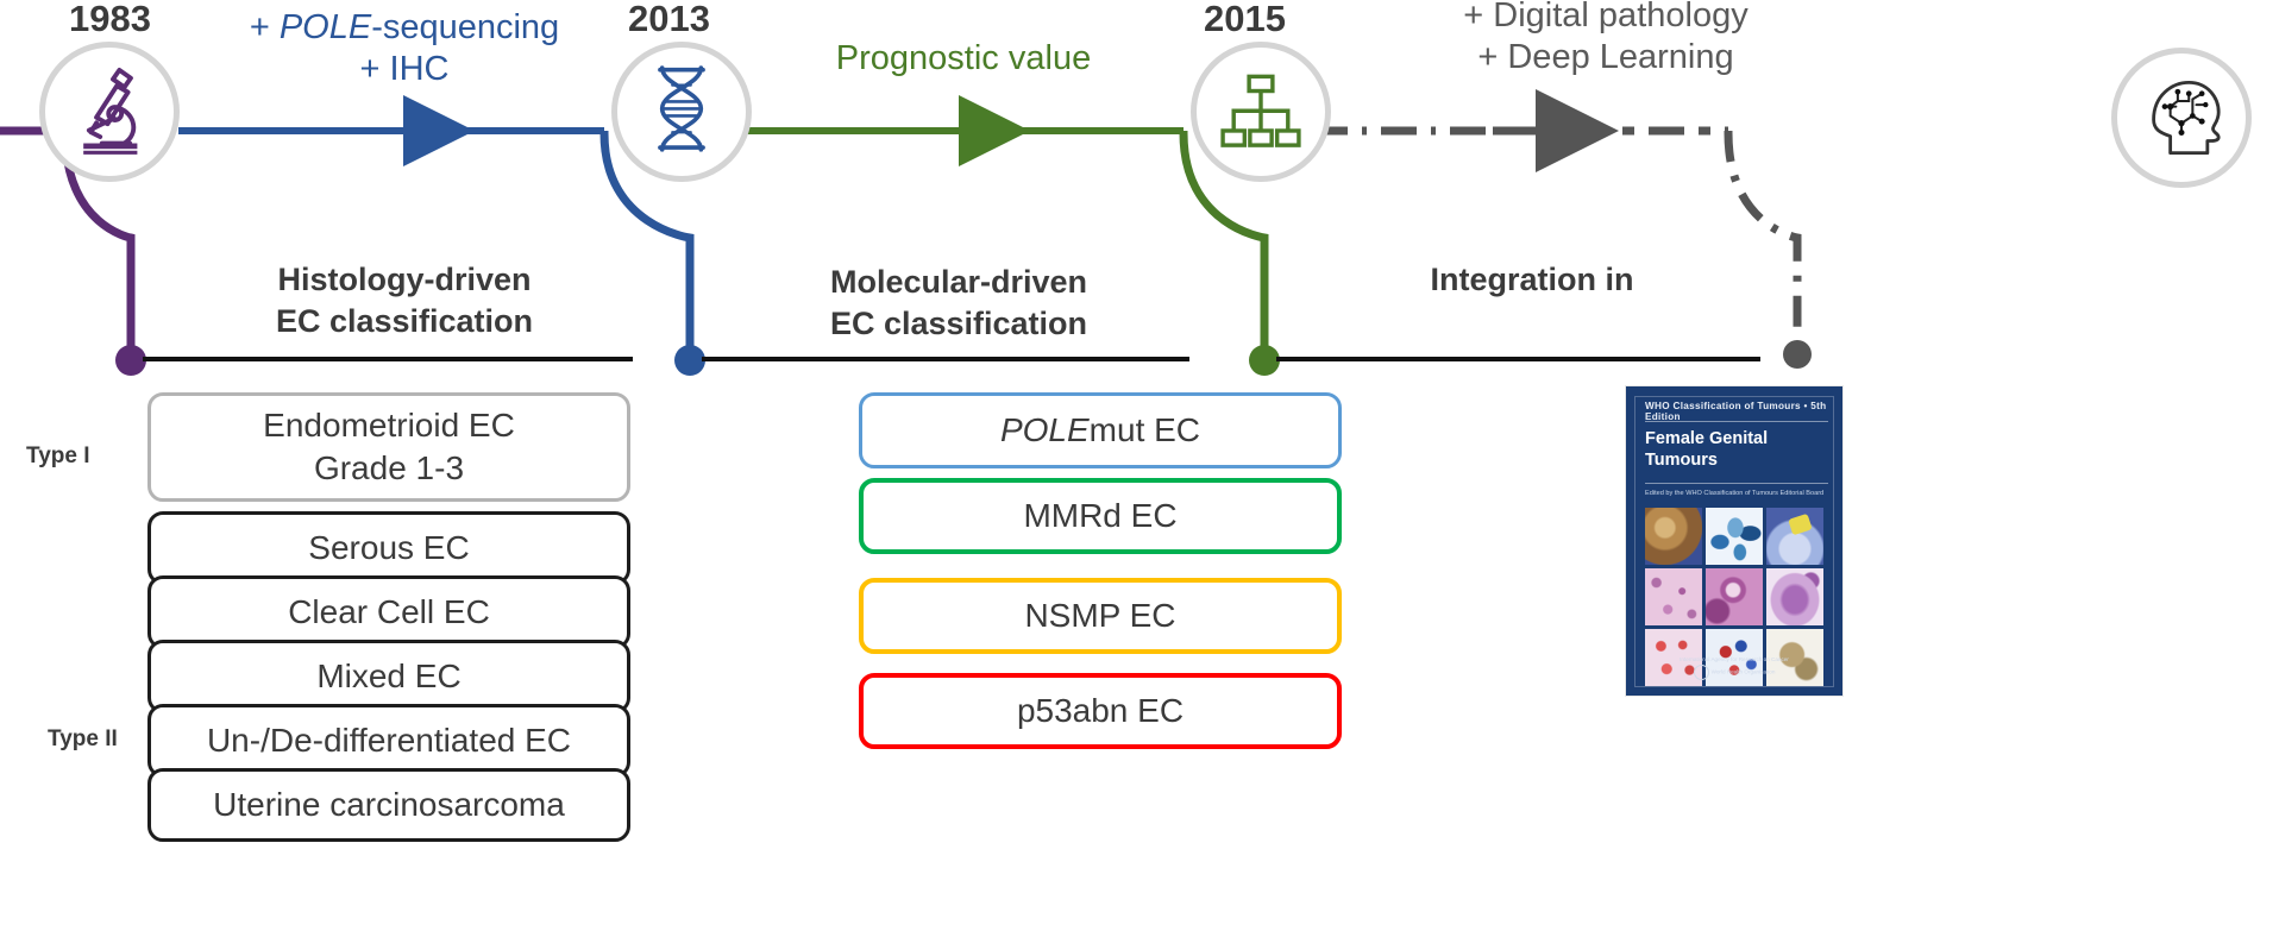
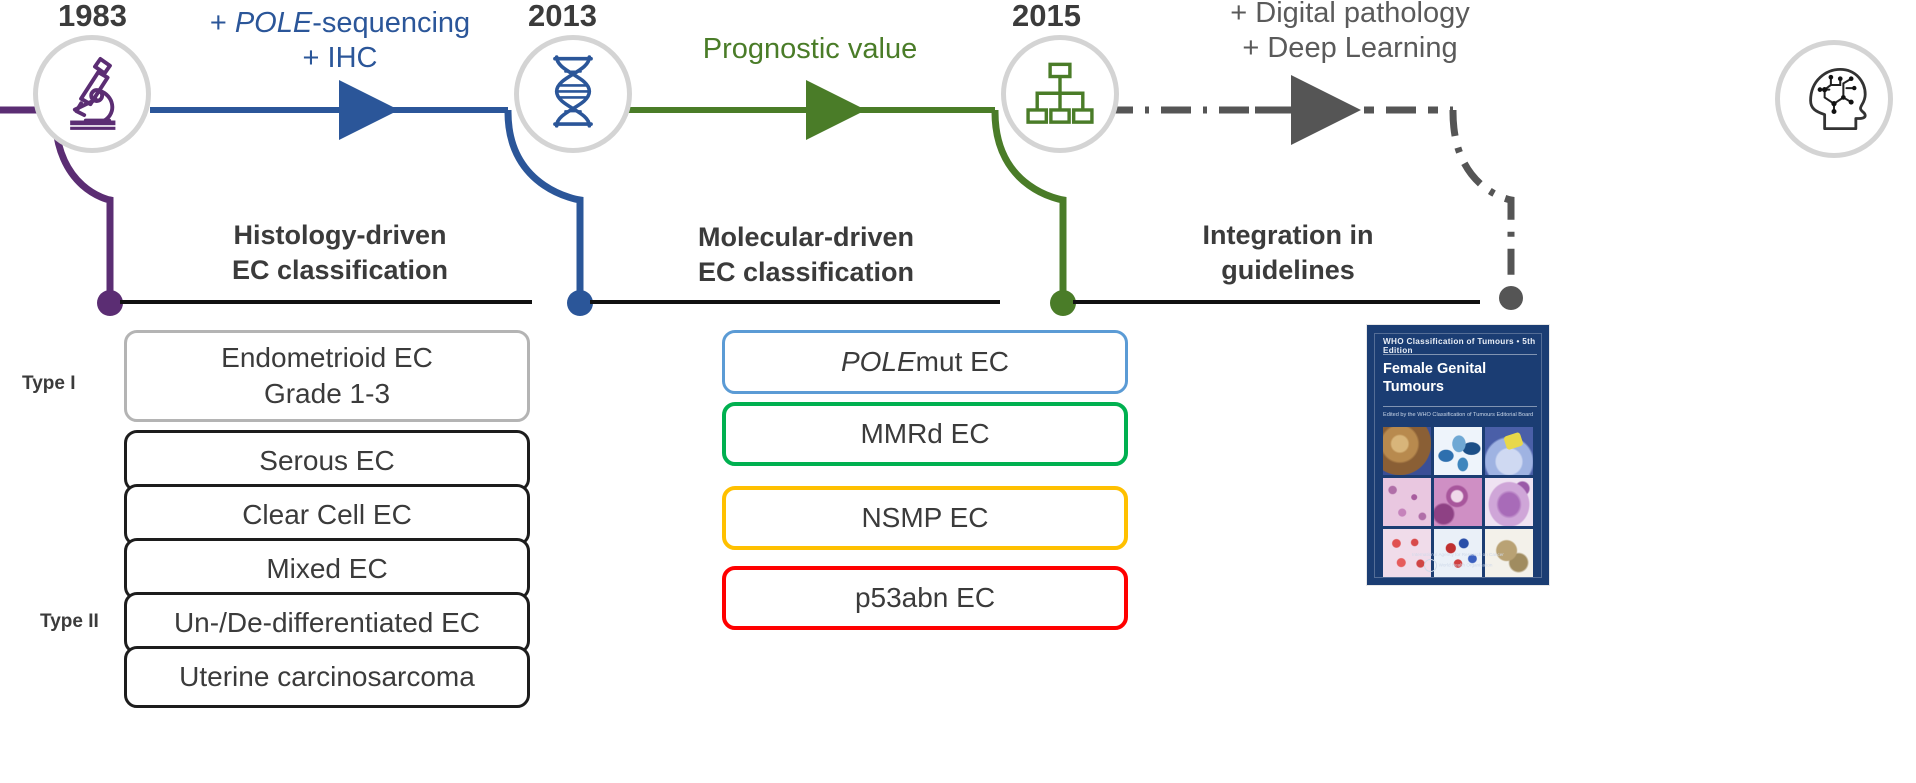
  1983
  2013
  2015
  + POLE-sequencing
  + IHC
  Prognostic value
  + Digital pathology
  + Deep Learning
  Histology-driven
  EC classification
  Molecular-driven
  EC classification
  Integration in
+ guidelines
  Type I
  Type II
  Endometrioid EC
  Grade 1-3
  Serous EC
  Clear Cell EC
  Mixed EC
  Un-/De-differentiated EC
  Uterine carcinosarcoma
  POLEmut EC
  MMRd EC
  NSMP EC
  p53abn EC
  WHO Classification of Tumours • 5th Edition
  Female Genital Tumours
